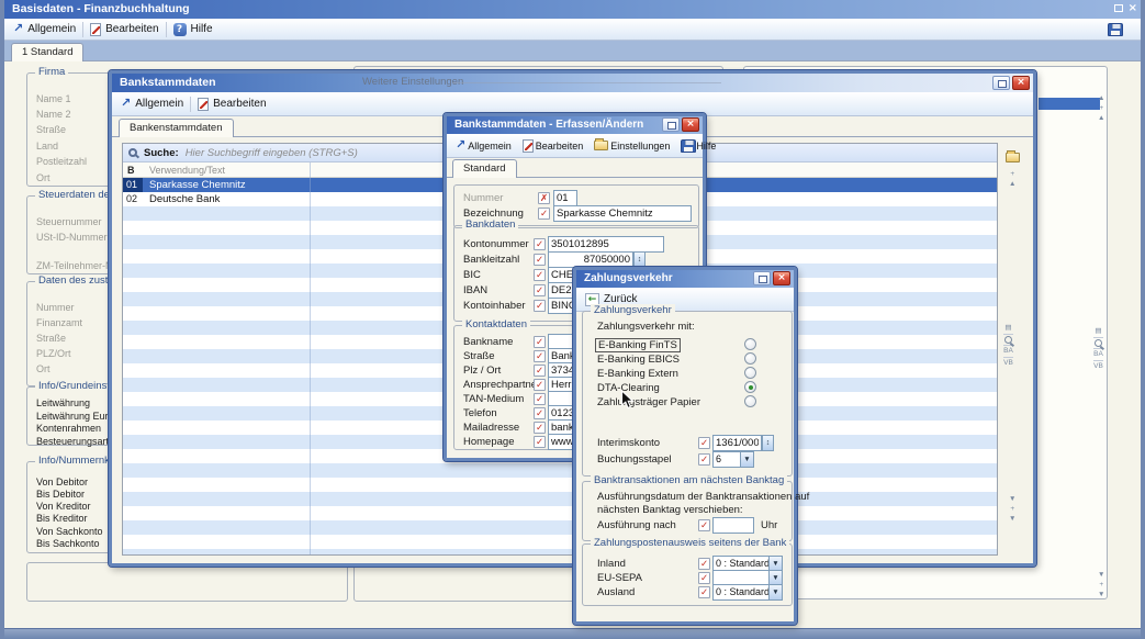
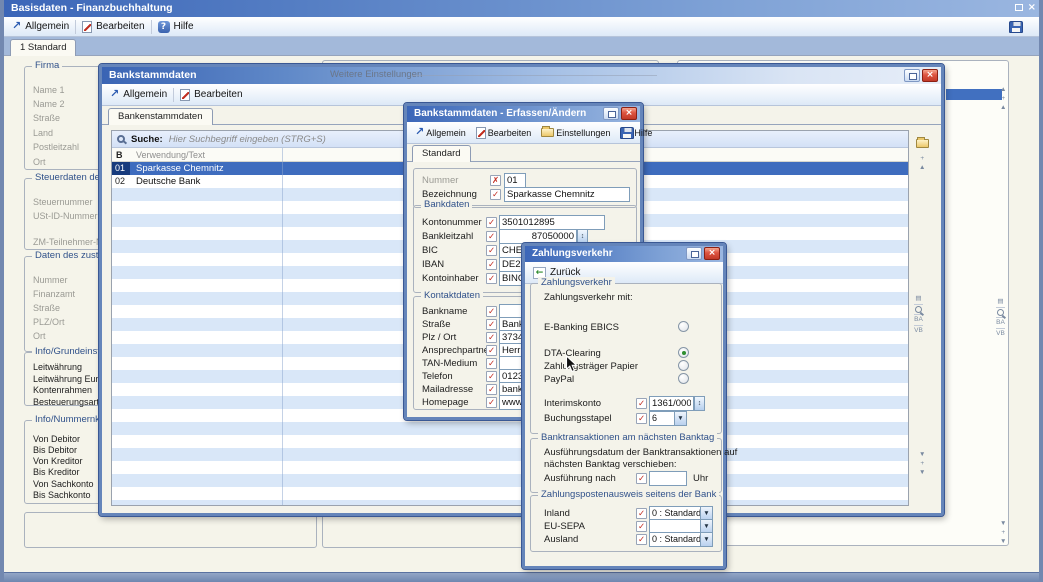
  Basisdaten - Finanzbuchhaltung
  ×
  ↗
  Allgemein
  Bearbeiten
  ?
  Hilfe
  1 Standard
  Firma
  Name 1
  Name 2
  Straße
  Land
  Postleitzahl
  Ort
  Steuernummer
  USt-ID-Nummer
  ZM-Teilnehmer-
  Nummer
  Finanzamt
  Straße
  PLZ/Ort
  Ort
  Leitwährung
  Leitwährung Eur
  Kontenrahmen
  Besteuerungsart
  Info/Nummernk
  Von Debitor
  Bis Debitor
  Von Kreditor
  Bis Kreditor
  Von Sachkonto
  Bis Sachkonto
  Bankstammdaten
  ×
  Weitere Einstellungen
  ↗
  Allgemein
  Bearbeiten
  Bankenstammdaten
  Suche:
  Hier Suchbegriff eingeben (STRG+S)
  B
  Verwendung/Text
  01
  Sparkasse Chemnitz
  02
  Deutsche Bank
  Bankstammdaten - Erfassen/Ändern
  ×
  ↗
  Allgemein
  Bearbeiten
  Einstellungen
  Hilfe
  Standard
  Nummer
  ✗
  01
  Bezeichnung
  ✓
  Sparkasse Chemnitz
  Bankdaten
  Kontonummer
  ✓
  3501012895
  Bankleitzahl
  ✓
  87050000
  BIC
  ✓
  IBAN
  ✓
  Kontoinhaber
  ✓
  Kontaktdaten
  Bankname
  ✓
  Straße
  ✓
  Plz / Ort
  ✓
  3734
  Ansprechpartn
  ✓
  TAN-Medium
  ✓
  Telefon
  ✓
  0123
  Mailadresse
  ✓
  Homepage
  ✓
  Zahlungsverkehr
  ×
  ←
  Zurück
  Zahlungsverkehr
  Zahlungsverkehr mit:
- E-Banking FinTS
  E-Banking EBICS
- E-Banking Extern
  DTA-Clearing
  Zahlugsträger Papier
+ PayPal
  Interimskonto
  ✓
  1361/000
  Buchungsstapel
  ✓
  6
  Banktransaktionen am nächsten Banktag
  Ausführungsdatum der Banktransaktionen auf
  nächsten Banktag verschieben:
  Ausführung nach
  ✓
  Uhr
  Zahlungspostenausweis seitens der Bank
  Inland
  ✓
  0 : Standard
  EU-SEPA
  ✓
  Ausland
  ✓
  0 : Standard
